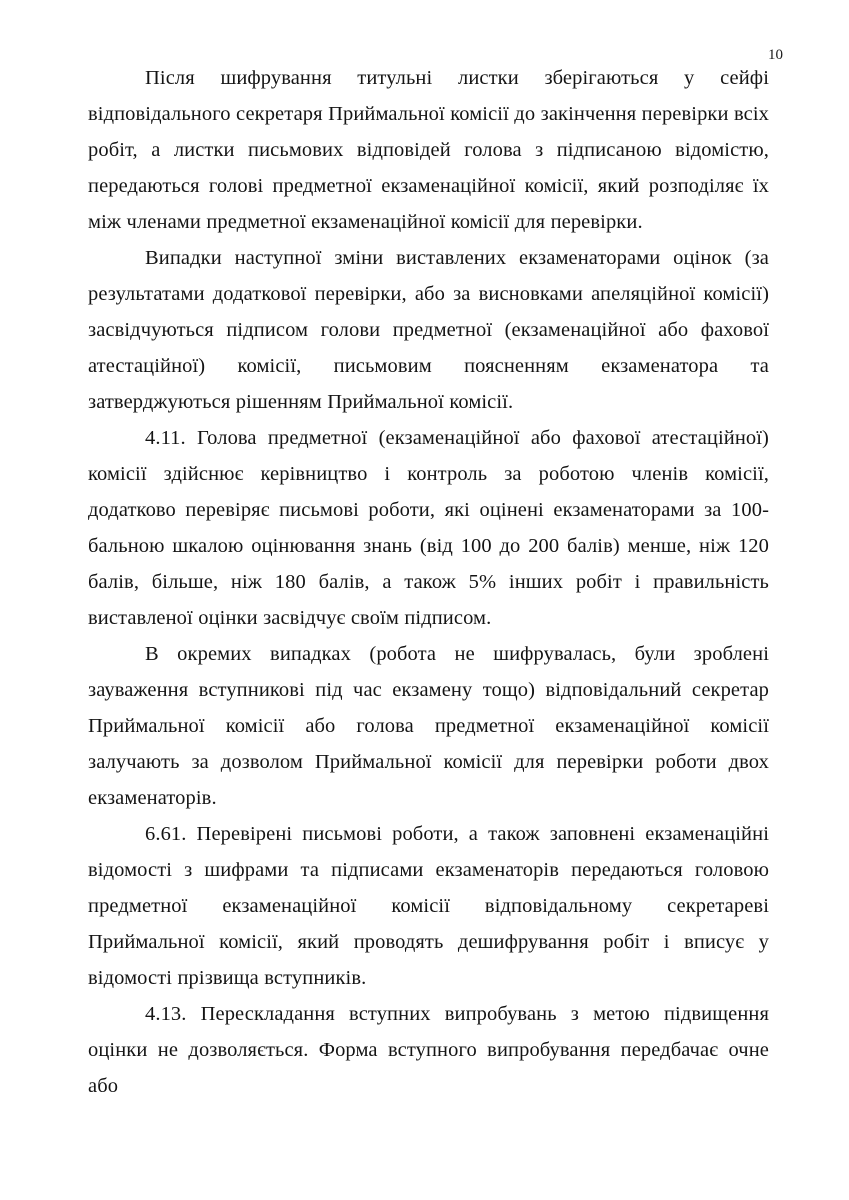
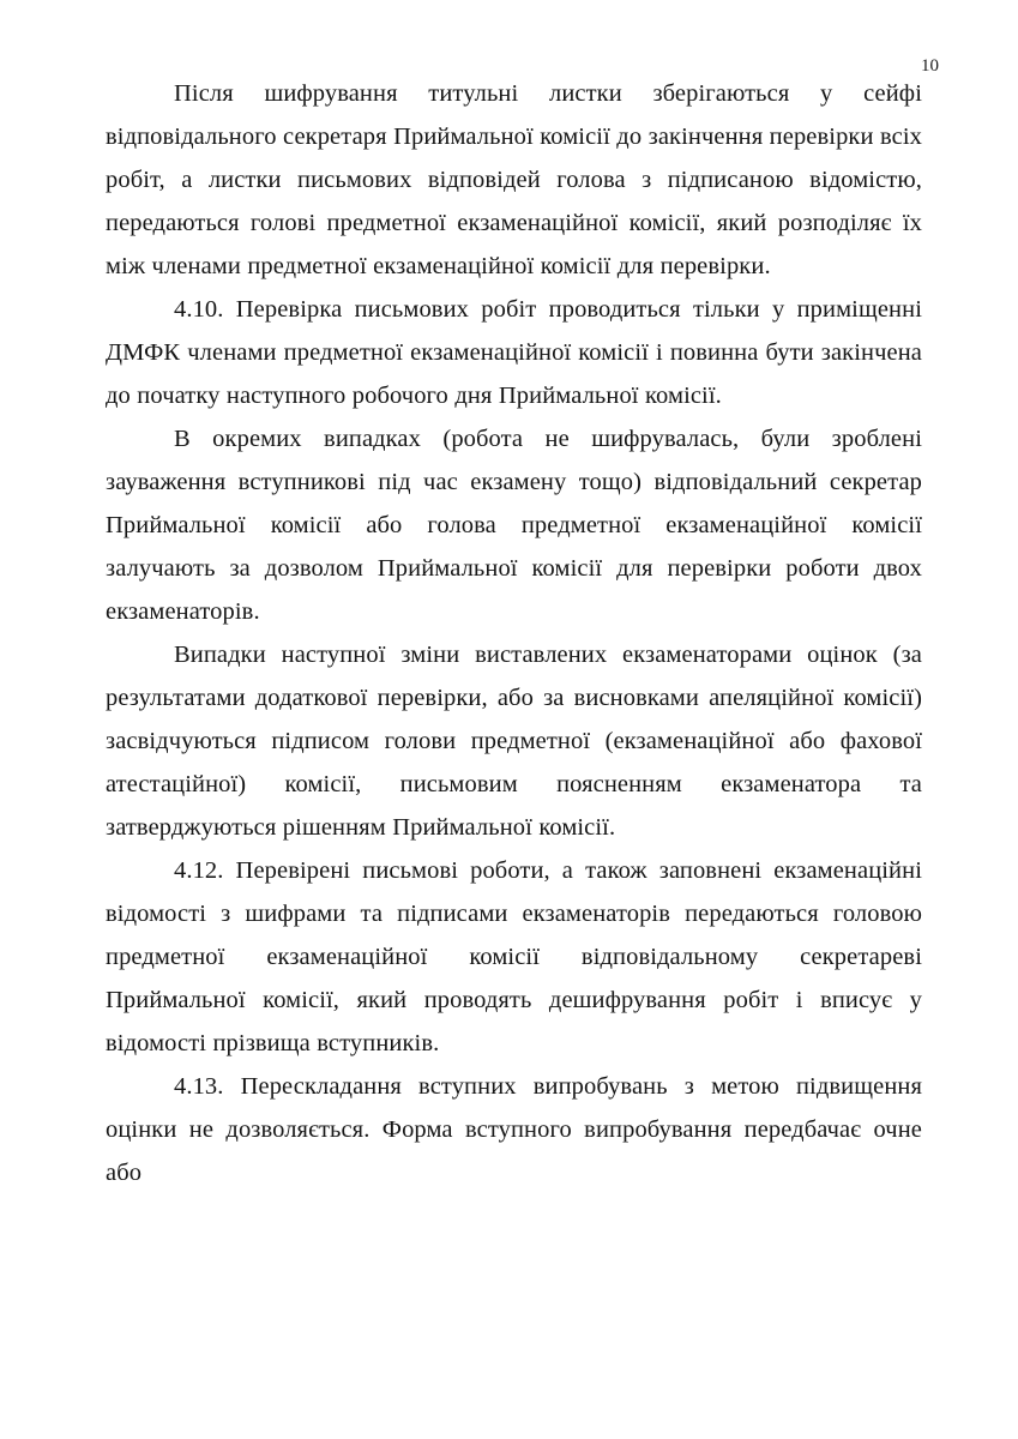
  10
  Після шифрування титульні листки зберігаються у сейфі відповідального секретаря Приймальної комісії до закінчення перевірки всіх робіт, а листки письмових відповідей голова з підписаною відомістю, передаються голові предметної екзаменаційної комісії, який розподіляє їх між членами предметної екзаменаційної комісії для перевірки.
+ 4.10. Перевірка письмових робіт проводиться тільки у приміщенні ДМФК членами предметної екзаменаційної комісії і повинна бути закінчена до початку наступного робочого дня Приймальної комісії.
- Випадки наступної зміни виставлених екзаменаторами оцінок (за результатами додаткової перевірки, або за висновками апеляційної комісії) засвідчуються підписом голови предметної (екзаменаційної або фахової атестаційної) комісії, письмовим поясненням екзаменатора та затверджуються рішенням Приймальної комісії.
+ В окремих випадках (робота не шифрувалась, були зроблені зауваження вступникові під час екзамену тощо) відповідальний секретар Приймальної комісії або голова предметної екзаменаційної комісії залучають за дозволом Приймальної комісії для перевірки роботи двох екзаменаторів.
- 4.11. Голова предметної (екзаменаційної або фахової атестаційної) комісії здійснює керівництво і контроль за роботою членів комісії, додатково перевіряє письмові роботи, які оцінені екзаменаторами за 100-бальною шкалою оцінювання знань (від 100 до 200 балів) менше, ніж 120 балів, більше, ніж 180 балів, а також 5% інших робіт і правильність виставленої оцінки засвідчує своїм підписом.
- В окремих випадках (робота не шифрувалась, були зроблені зауваження вступникові під час екзамену тощо) відповідальний секретар Приймальної комісії або голова предметної екзаменаційної комісії залучають за дозволом Приймальної комісії для перевірки роботи двох екзаменаторів.
+ Випадки наступної зміни виставлених екзаменаторами оцінок (за результатами додаткової перевірки, або за висновками апеляційної комісії) засвідчуються підписом голови предметної (екзаменаційної або фахової атестаційної) комісії, письмовим поясненням екзаменатора та затверджуються рішенням Приймальної комісії.
- 6.61. Перевірені письмові роботи, а також заповнені екзаменаційні відомості з шифрами та підписами екзаменаторів передаються головою предметної екзаменаційної комісії відповідальному секретареві Приймальної комісії, який проводять дешифрування робіт і вписує у відомості прізвища вступників.
+ 4.12. Перевірені письмові роботи, а також заповнені екзаменаційні відомості з шифрами та підписами екзаменаторів передаються головою предметної екзаменаційної комісії відповідальному секретареві Приймальної комісії, який проводять дешифрування робіт і вписує у відомості прізвища вступників.
  4.13. Перескладання вступних випробувань з метою підвищення оцінки не дозволяється. Форма вступного випробування передбачає очне або
